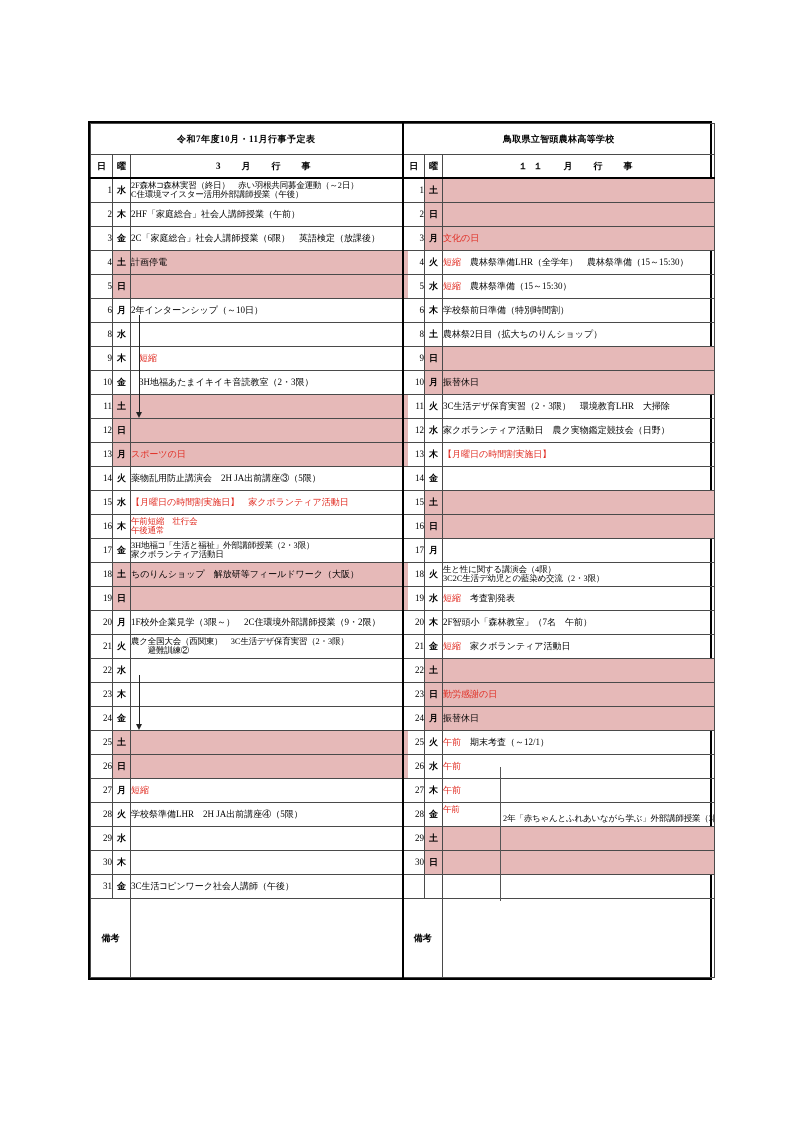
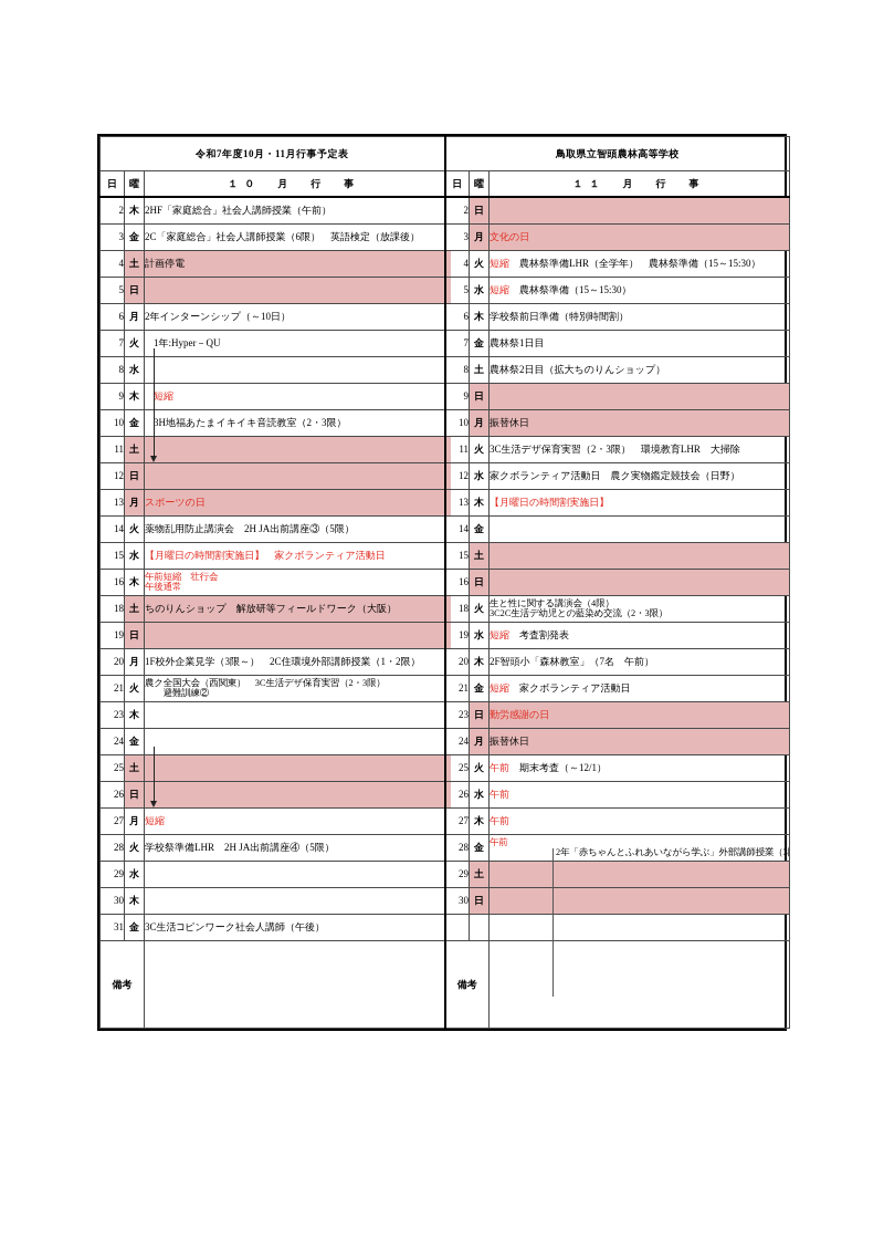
  令和7年度10月・11月行事予定表	鳥取県立智頭農林高等学校
- 日	曜	3 月 行 事	日	曜	１１ 月 行 事
+ 日	曜	１０ 月 行 事	日	曜	１１ 月 行 事
- 1	水	2F森林⊐森林実習（終日） 赤い羽根共同募金運動（～2日）C住環境マイスター活用外部講師授業（午後）	1	土
  2	木	2HF「家庭総合」社会人講師授業（午前）	2	日
  3	金	2C「家庭総合」社会人講師授業（6限） 英語検定（放課後）	3	月	文化の日
  4	土	計画停電	4	火	短縮 農林祭準備LHR（全学年） 農林祭準備（15～15:30）
  5	日		5	水	短縮 農林祭準備（15～15:30）
  6	月	2年インターンシップ（～10日）	6	木	学校祭前日準備（特別時間割）
+ 7	火	1年:Hyper－QU	7	金	農林祭1日目
  8	水		8	土	農林祭2日目（拡大ちのりんショップ）
  9	木	短縮	9	日
  10	金	3H地福あたまイキイキ音読教室（2・3限）	10	月	振替休日
  11	土		11	火	3C生活デザ保育実習（2・3限） 環境教育LHR 大掃除
  12	日		12	水	家クボランティア活動日 農ク実物鑑定競技会（日野）
  13	月	スポーツの日	13	木	【月曜日の時間割実施日】
  14	火	薬物乱用防止講演会 2H JA出前講座③（5限）	14	金
  15	水	【月曜日の時間割実施日】 家クボランティア活動日	15	土
  16	木	午前短縮 壮行会午後通常	16	日
- 17	金	3H地福⊐「生活と福祉」外部講師授業（2・3限）家クボランティア活動日	17	月
  18	土	ちのりんショップ 解放研等フィールドワーク（大阪）	18	火	生と性に関する講演会（4限）3C2C生活デ幼児との藍染め交流（2・3限）
  19	日		19	水	短縮 考査割発表
- 20	月	1F校外企業見学（3限～） 2C住環境外部講師授業（9・2限）	20	木	2F智頭小「森林教室」（7名 午前）
+ 20	月	1F校外企業見学（3限～） 2C住環境外部講師授業（1・2限）	20	木	2F智頭小「森林教室」（7名 午前）
  21	火	農ク全国大会（西関東） 3C生活デザ保育実習（2・3限） 避難訓練②	21	金	短縮 家クボランティア活動日
- 22	水		22	土
  23	木		23	日	勤労感謝の日
  24	金		24	月	振替休日
  25	土		25	火	午前 期末考査（～12/1）
  26	日		26	水	午前
  27	月	短縮	27	木	午前
  28	火	学校祭準備LHR 2H JA出前講座④（5限）	28	金	午前2年「赤ちゃんとふれあいながら学ぶ」外部講師授業（3
  29	水		29	土
  30	木		30	日
  31	金	3C生活⊐ピンワーク社会人講師（午後）
  備考		備考
